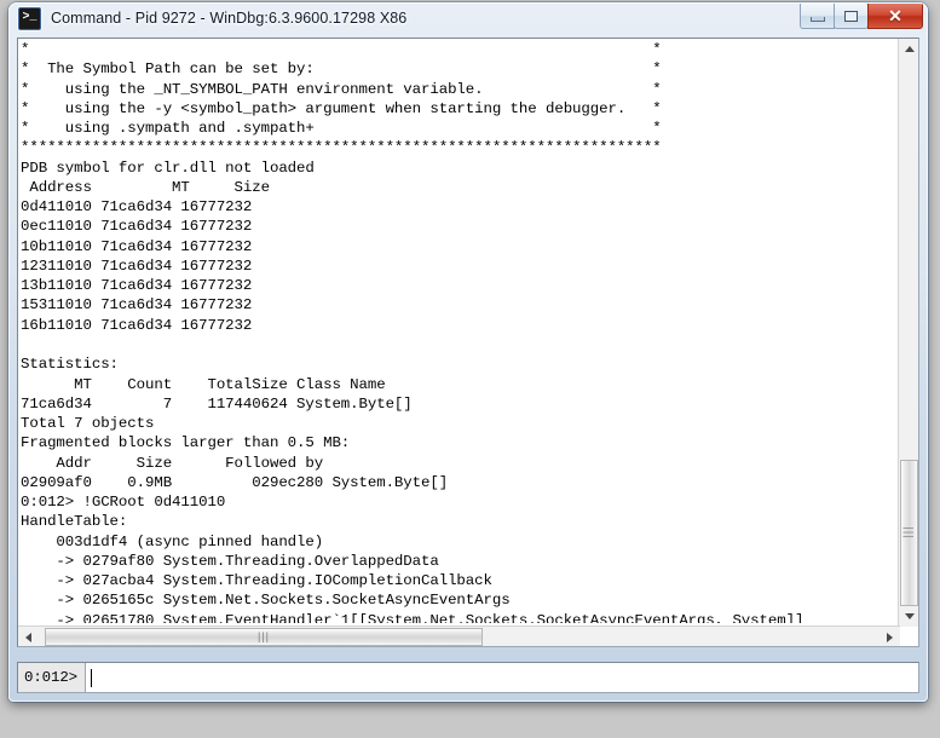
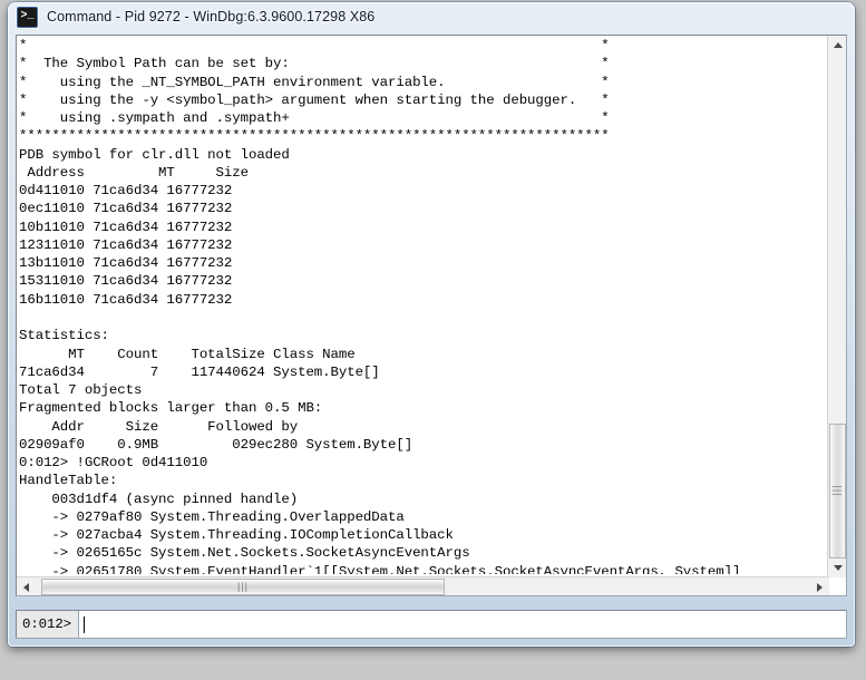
  >_
  Command - Pid 9272 - WinDbg:6.3.9600.17298 X86
- ✕
  * *
  * The Symbol Path can be set by: *
  * using the _NT_SYMBOL_PATH environment variable. *
  * using the -y <symbol_path> argument when starting the debugger. *
  * using .sympath and .sympath+ *
  ************************************************************************
  PDB symbol for clr.dll not loaded
  Address MT Size
  0d411010 71ca6d34 16777232
  0ec11010 71ca6d34 16777232
  10b11010 71ca6d34 16777232
  12311010 71ca6d34 16777232
  13b11010 71ca6d34 16777232
  15311010 71ca6d34 16777232
  16b11010 71ca6d34 16777232
  Statistics:
  MT Count TotalSize Class Name
  71ca6d34 7 117440624 System.Byte[]
  Total 7 objects
  Fragmented blocks larger than 0.5 MB:
  Addr Size Followed by
  02909af0 0.9MB 029ec280 System.Byte[]
  0:012> !GCRoot 0d411010
  HandleTable:
  003d1df4 (async pinned handle)
  -> 0279af80 System.Threading.OverlappedData
  -> 027acba4 System.Threading.IOCompletionCallback
  -> 0265165c System.Net.Sockets.SocketAsyncEventArgs
  -> 02651780 System.EventHandler`1[[System.Net.Sockets.SocketAsyncEventArgs, System]]
  |||
  0:012>
